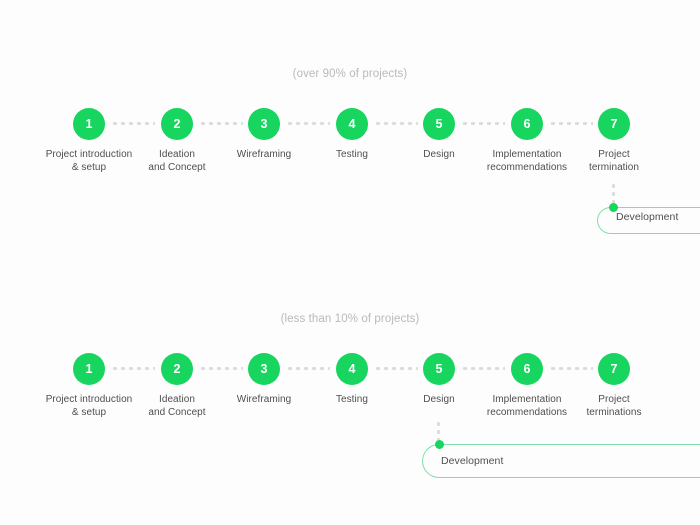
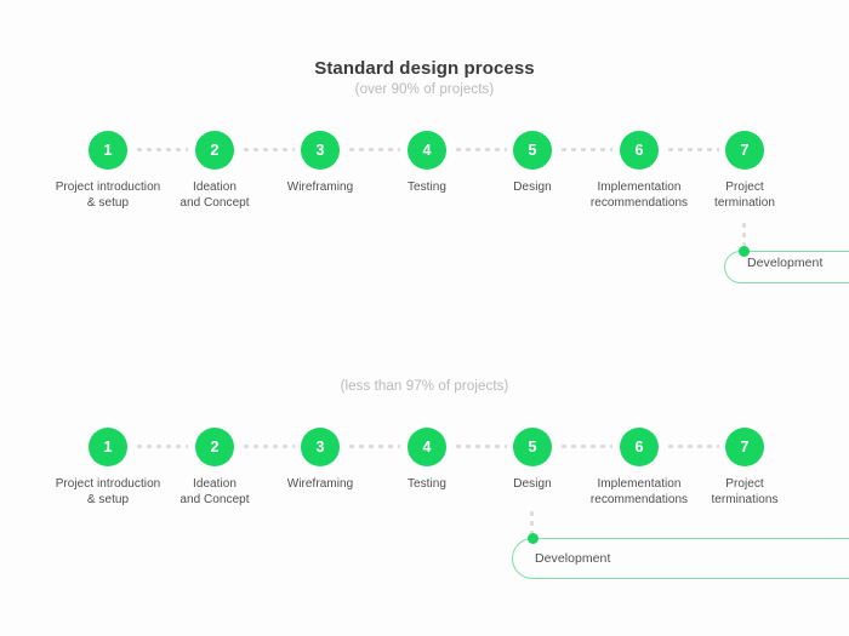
+ Standard design process
  (over 90% of projects)
  1
  Project introduction
  & setup
  2
  Ideation
  and Concept
  3
  Wireframing
  4
  Testing
  5
  Design
  6
  Implementation
  recommendations
  7
  Project
  termination
  Development
- (less than 10% of projects)
+ (less than 97% of projects)
  1
  Project introduction
  & setup
  2
  Ideation
  and Concept
  3
  Wireframing
  4
  Testing
  5
  Design
  6
  Implementation
  recommendations
  7
  Project
  terminations
  Development
